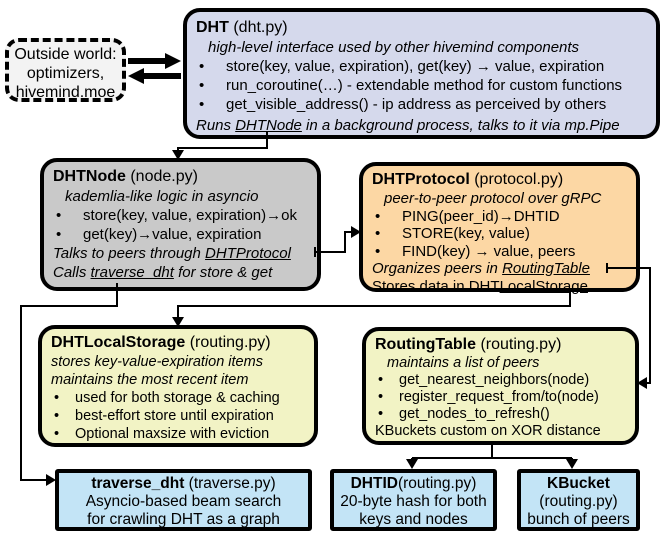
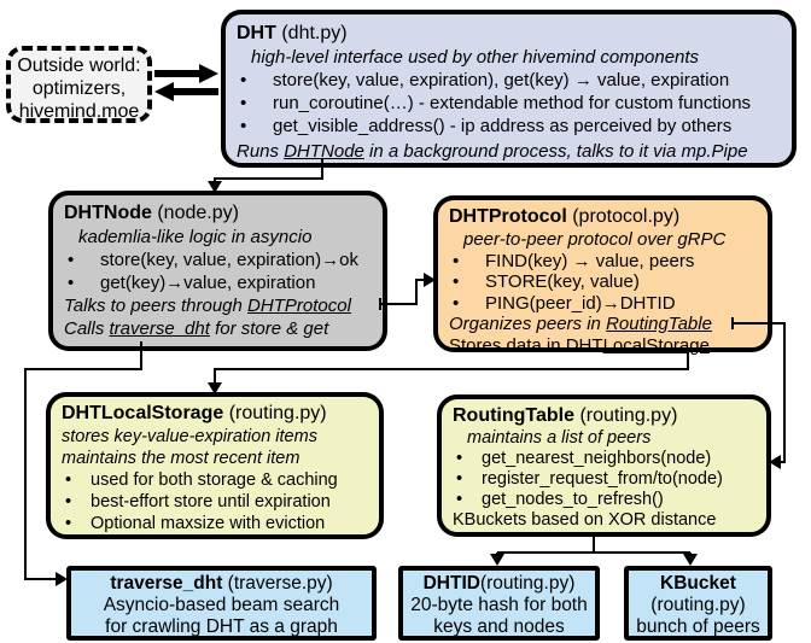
  Outside world:
  optimizers,
  hivemind.moe
  DHT (dht.py)
  high-level interface used by other hivemind components
  •
  store(key, value, expiration), get(key) → value, expiration
  •
  run_coroutine(…) - extendable method for custom functions
  •
  get_visible_address() - ip address as perceived by others
  Runs DHTNode in a background process, talks to it via mp.Pipe
  DHTNode (node.py)
  kademlia-like logic in asyncio
  •
  store(key, value, expiration)→ok
  •
  get(key)→value, expiration
  Talks to peers through DHTProtocol
  Calls traverse_dht for store & get
  DHTProtocol (protocol.py)
  peer-to-peer protocol over gRPC
  •
- PING(peer_id)→DHTID
+ FIND(key) → value, peers
  •
  STORE(key, value)
  •
- FIND(key) → value, peers
+ PING(peer_id)→DHTID
  Organizes peers in RoutingTable
  Stores data in DHTLocalStorage
  DHTLocalStorage (routing.py)
  stores key-value-expiration items
  maintains the most recent item
  •
  used for both storage & caching
  •
  best-effort store until expiration
  •
  Optional maxsize with eviction
  RoutingTable (routing.py)
  maintains a list of peers
  •
  get_nearest_neighbors(node)
  •
  register_request_from/to(node)
  •
  get_nodes_to_refresh()
- KBuckets custom on XOR distance
+ KBuckets based on XOR distance
  traverse_dht (traverse.py)
  Asyncio-based beam search
  for crawling DHT as a graph
  DHTID(routing.py)
  20-byte hash for both
  keys and nodes
  KBucket
  (routing.py)
  bunch of peers
